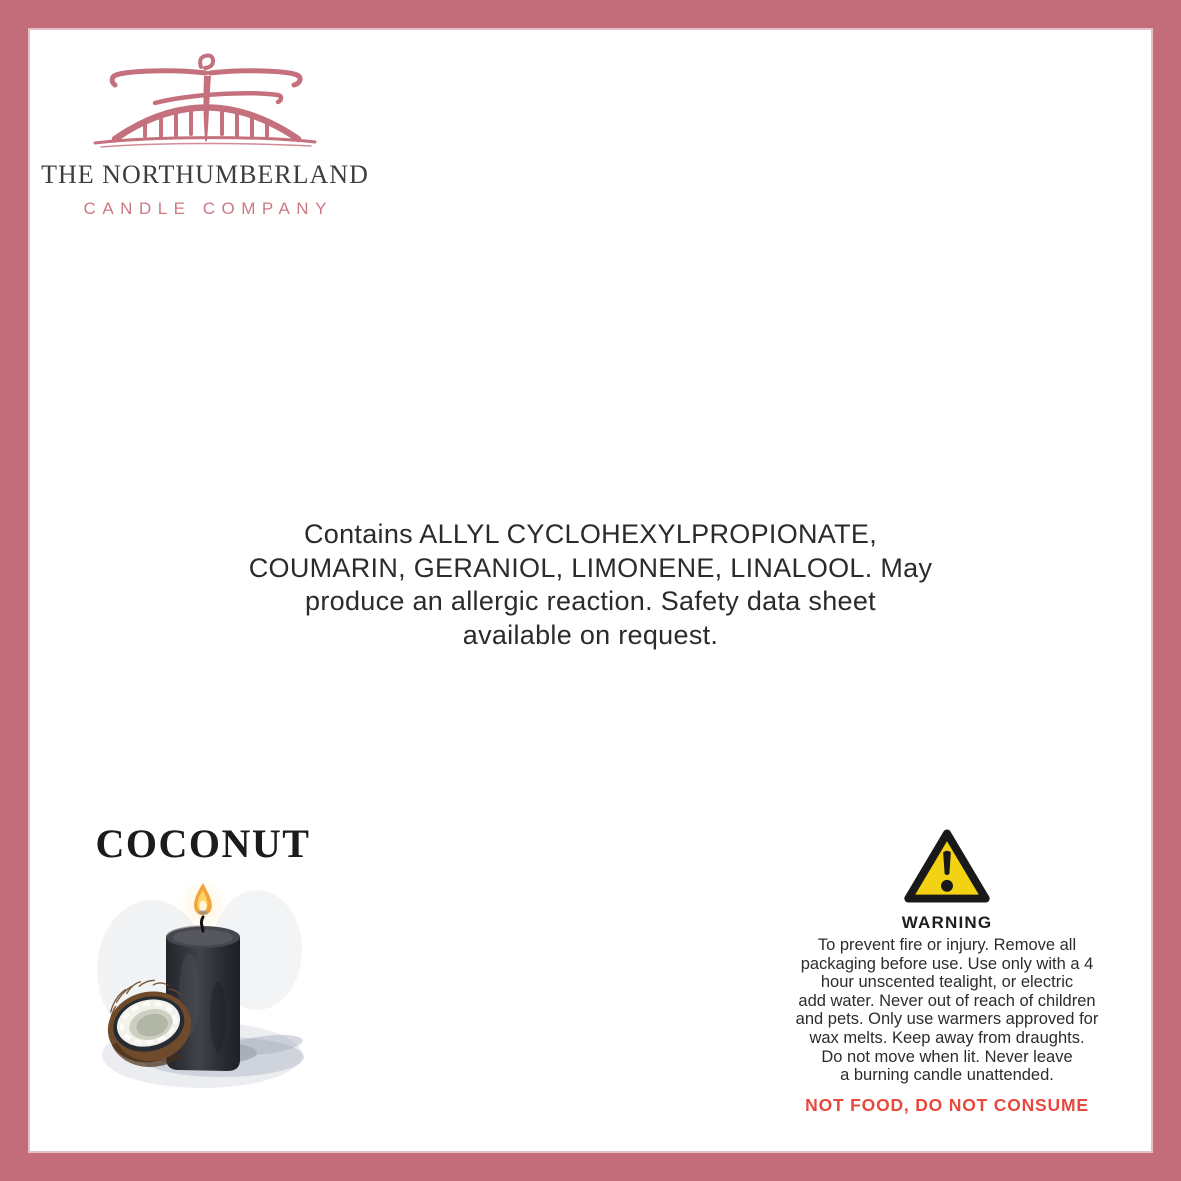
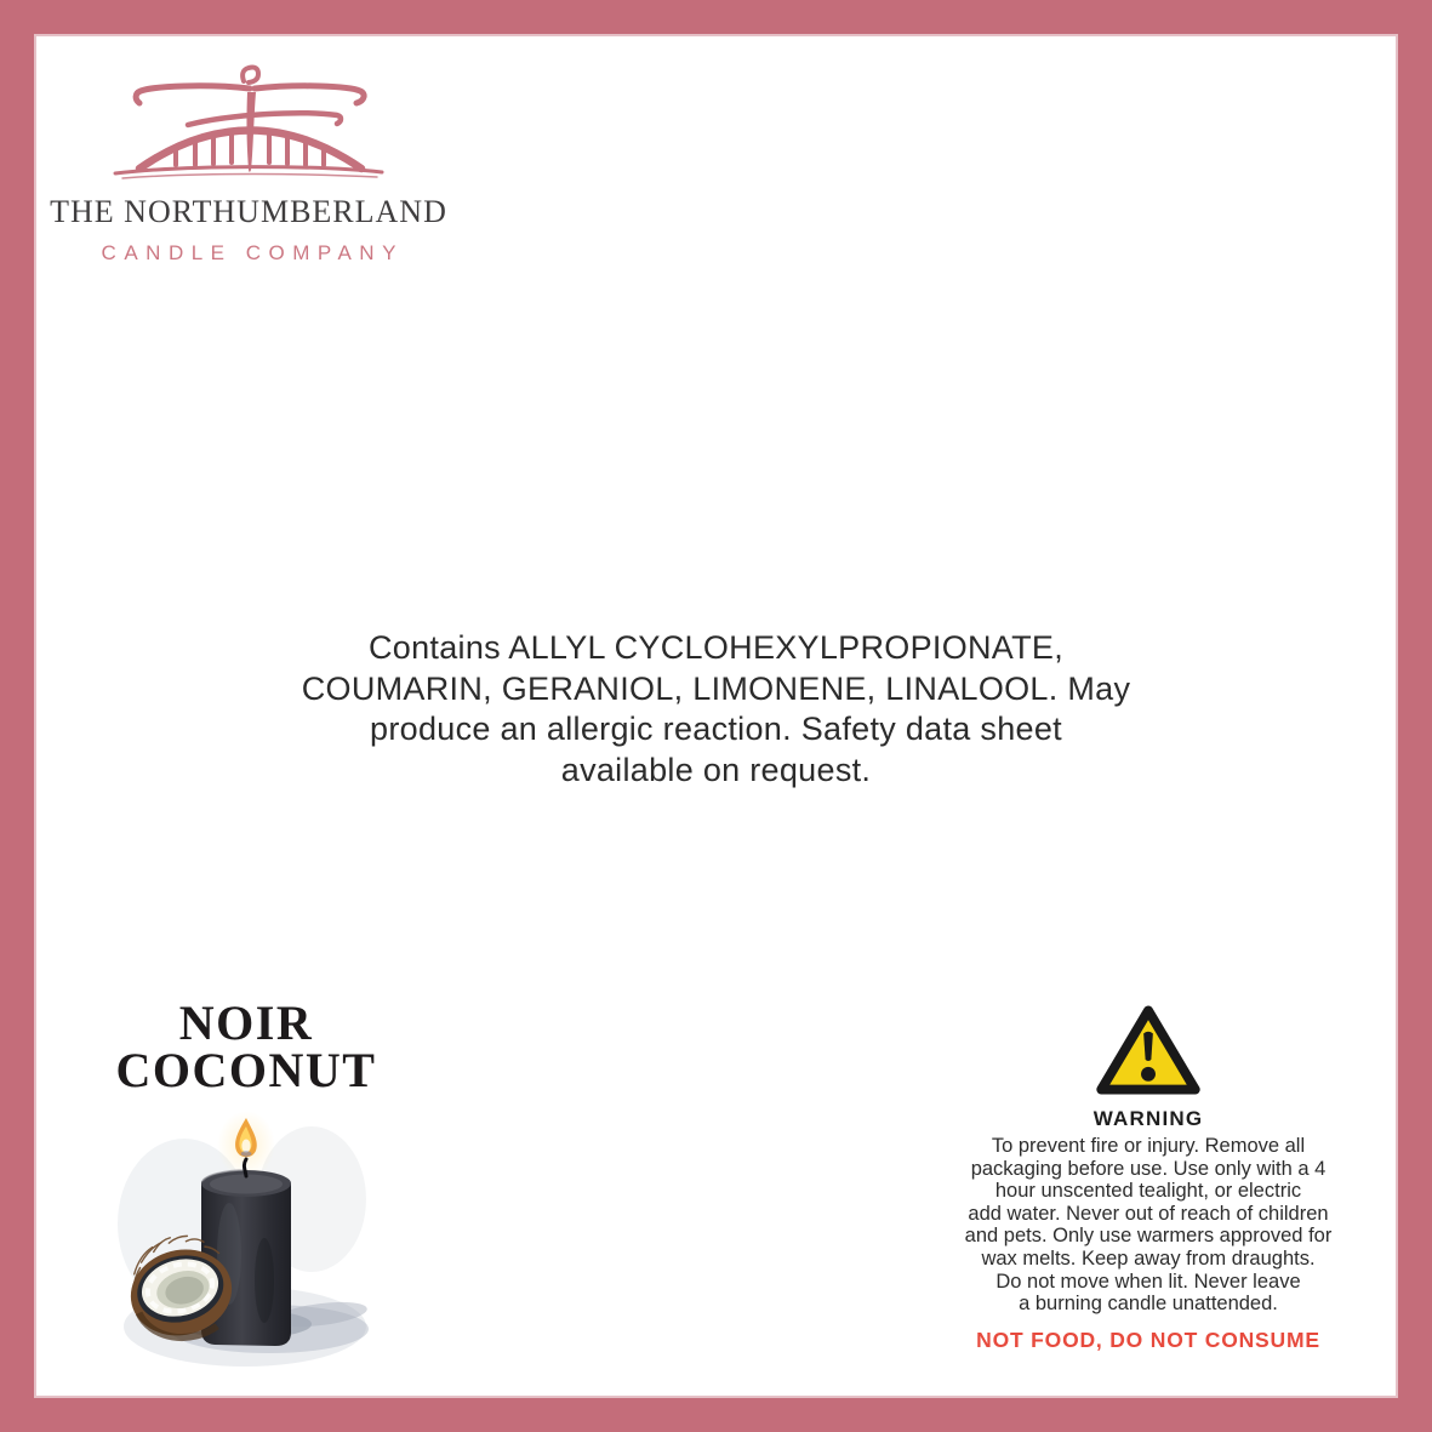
  THE NORTHUMBERLAND
  CANDLE COMPANY
  Contains ALLYL CYCLOHEXYLPROPIONATE,
  COUMARIN, GERANIOL, LIMONENE, LINALOOL. May
  produce an allergic reaction. Safety data sheet
  available on request.
+ NOIR
  COCONUT
  WARNING
  To prevent fire or injury. Remove all
  packaging before use. Use only with a 4
  hour unscented tealight, or electric
  add water. Never out of reach of children
  and pets. Only use warmers approved for
  wax melts. Keep away from draughts.
  Do not move when lit. Never leave
  a burning candle unattended.
  NOT FOOD, DO NOT CONSUME
